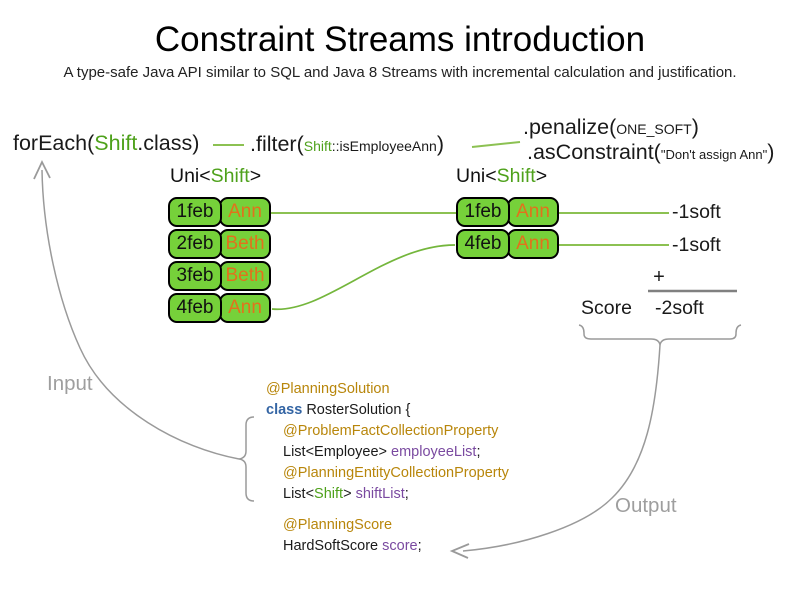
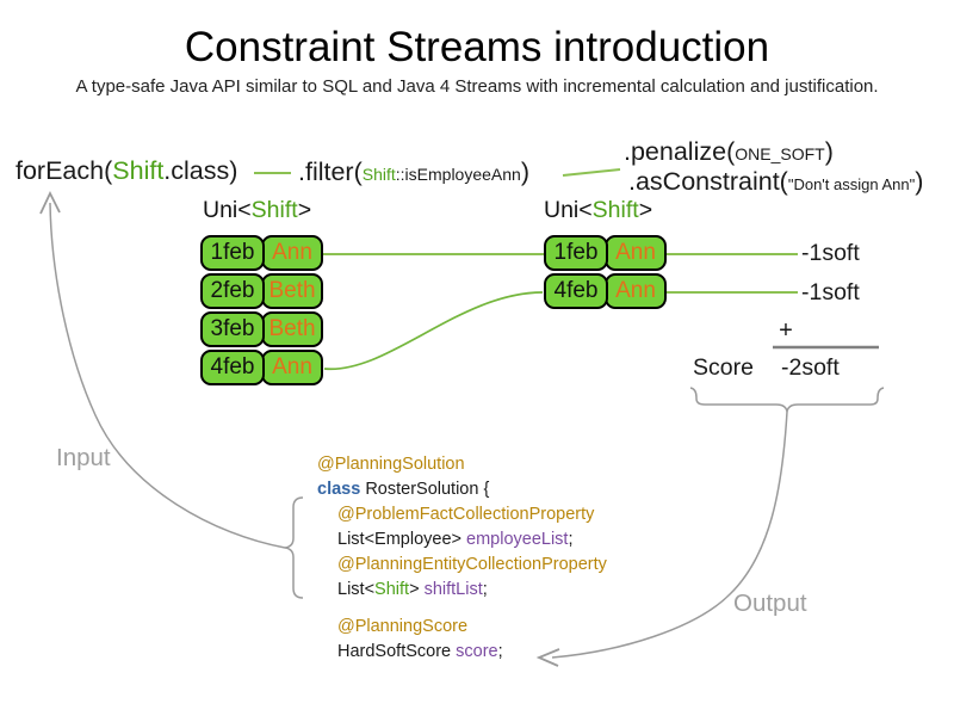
  Constraint Streams introduction
- A type-safe Java API similar to SQL and Java 8 Streams with incremental calculation and justification.
+ A type-safe Java API similar to SQL and Java 4 Streams with incremental calculation and justification.
  forEach(Shift.class)
  .filter(Shift::isEmployeeAnn)
  .penalize(ONE_SOFT)
  .asConstraint("Don't assign Ann")
  Uni<Shift>
  Uni<Shift>
  1feb
  Ann
  2feb
  Beth
  3feb
  Beth
  4feb
  Ann
  1feb
  Ann
  4feb
  Ann
  -1soft
  -1soft
  +
  Score
  -2soft
  Input
  Output
  @PlanningSolution
  class RosterSolution {
  @ProblemFactCollectionProperty
  List<Employee> employeeList;
  @PlanningEntityCollectionProperty
  List<Shift> shiftList;
  @PlanningScore
  HardSoftScore score;
